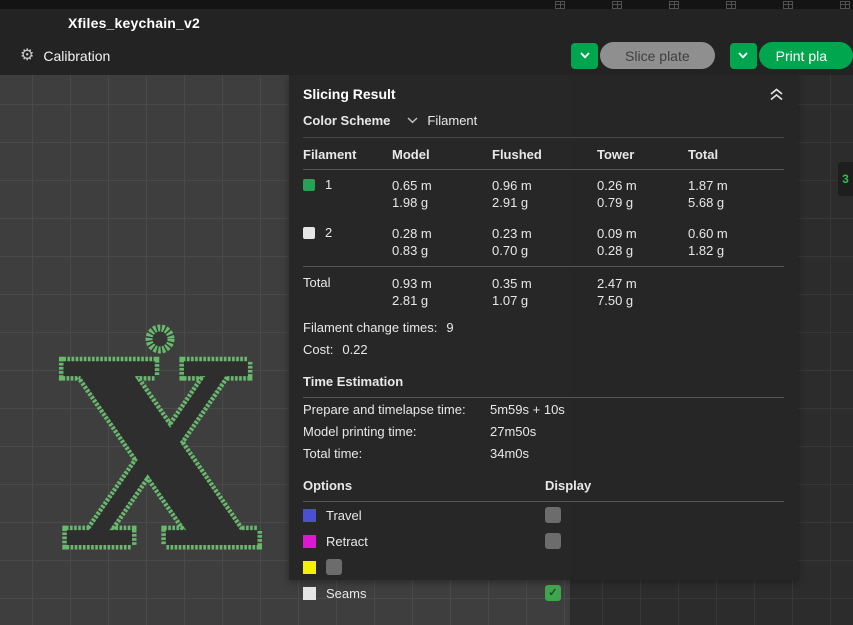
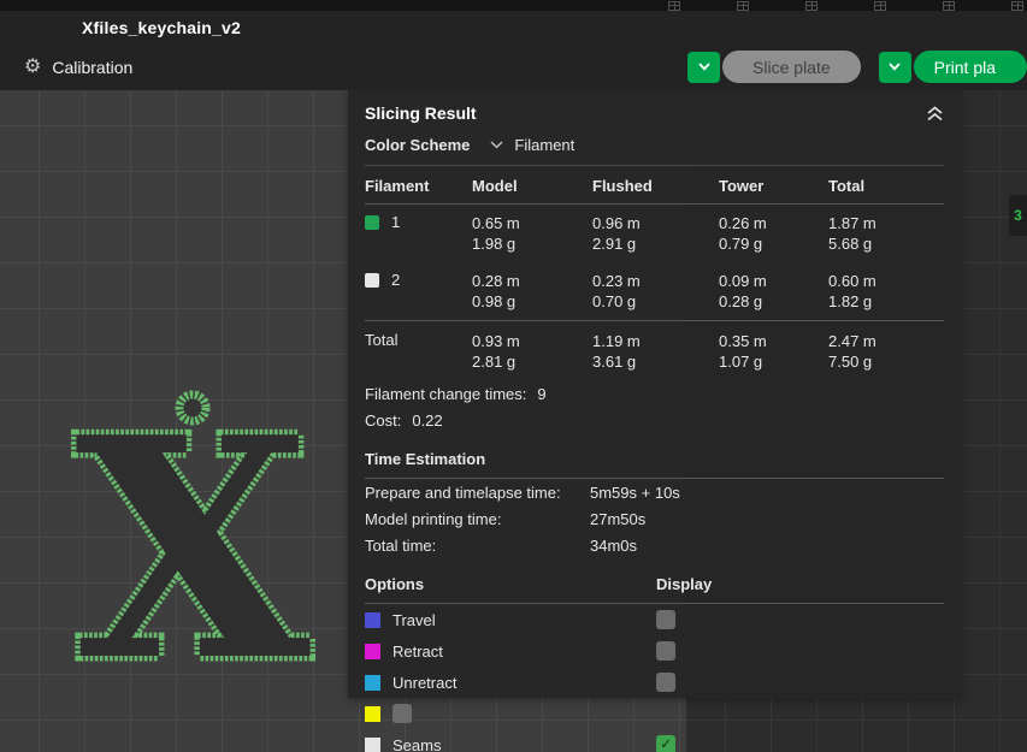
  Xfiles_keychain_v2
  ⚙
  Calibration
  Slice plate
  Print pla
  X
  3
  Slicing Result
  Color Scheme
  Filament
  Filament
  Model
  Flushed
  Tower
  Total
  1
  0.65 m
  1.98 g
  0.96 m
  2.91 g
  0.26 m
  0.79 g
  1.87 m
  5.68 g
  2
  0.28 m
- 0.83 g
+ 0.98 g
  0.23 m
  0.70 g
  0.09 m
  0.28 g
  0.60 m
  1.82 g
  Total
  0.93 m
  2.81 g
+ 1.19 m
+ 3.61 g
  0.35 m
  1.07 g
  2.47 m
  7.50 g
  Filament change times:
  9
  Cost:
  0.22
  Time Estimation
  Prepare and timelapse time:
  5m59s + 10s
  Model printing time:
  27m50s
  Total time:
  34m0s
  Options
  Display
  Travel
  Retract
+ Unretract
  Seams
  ✓
